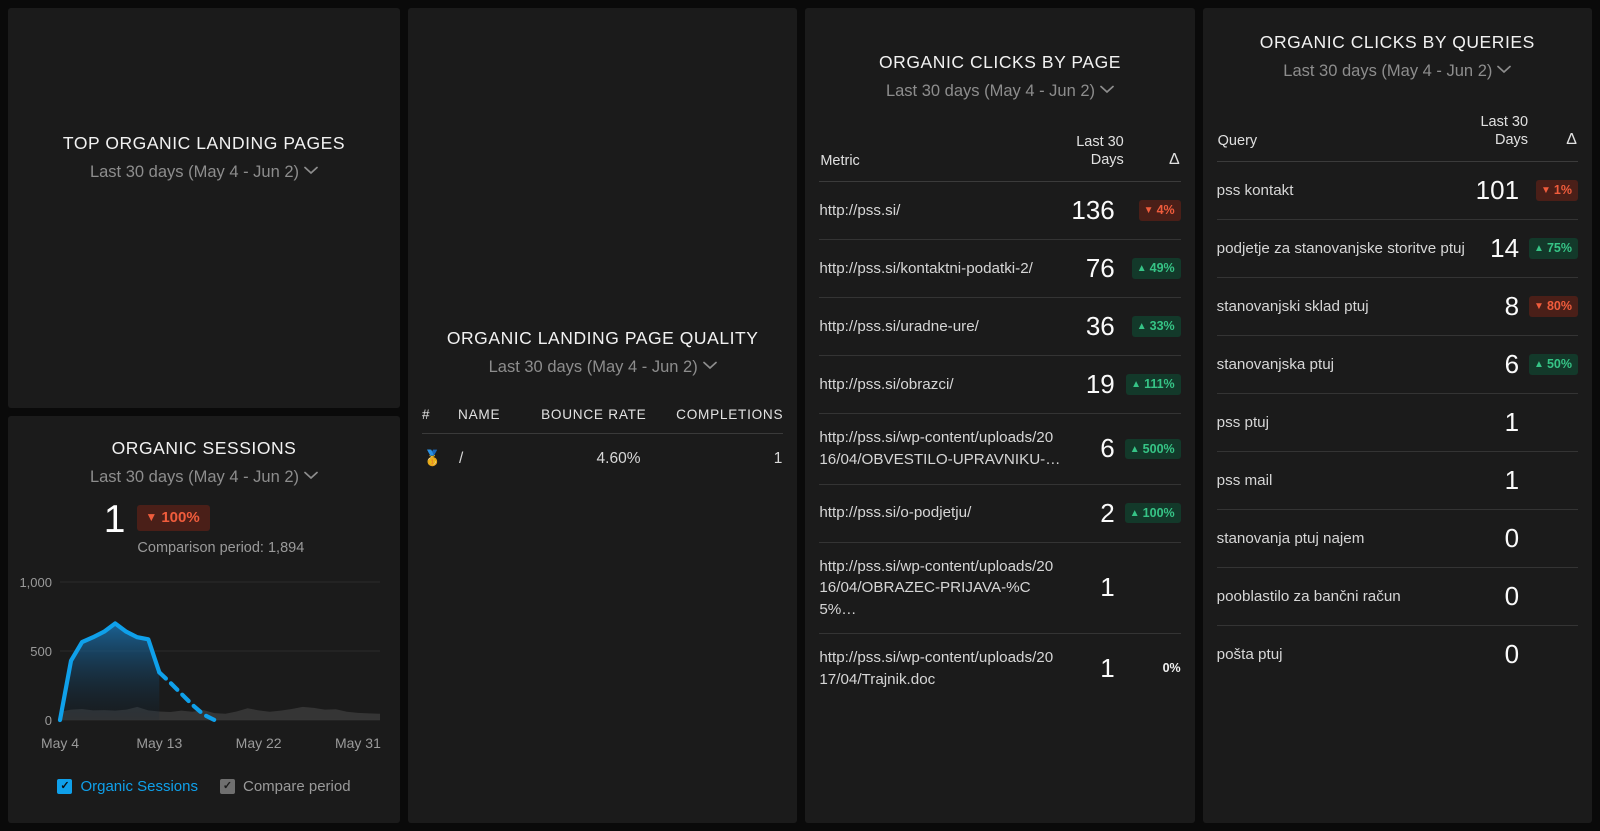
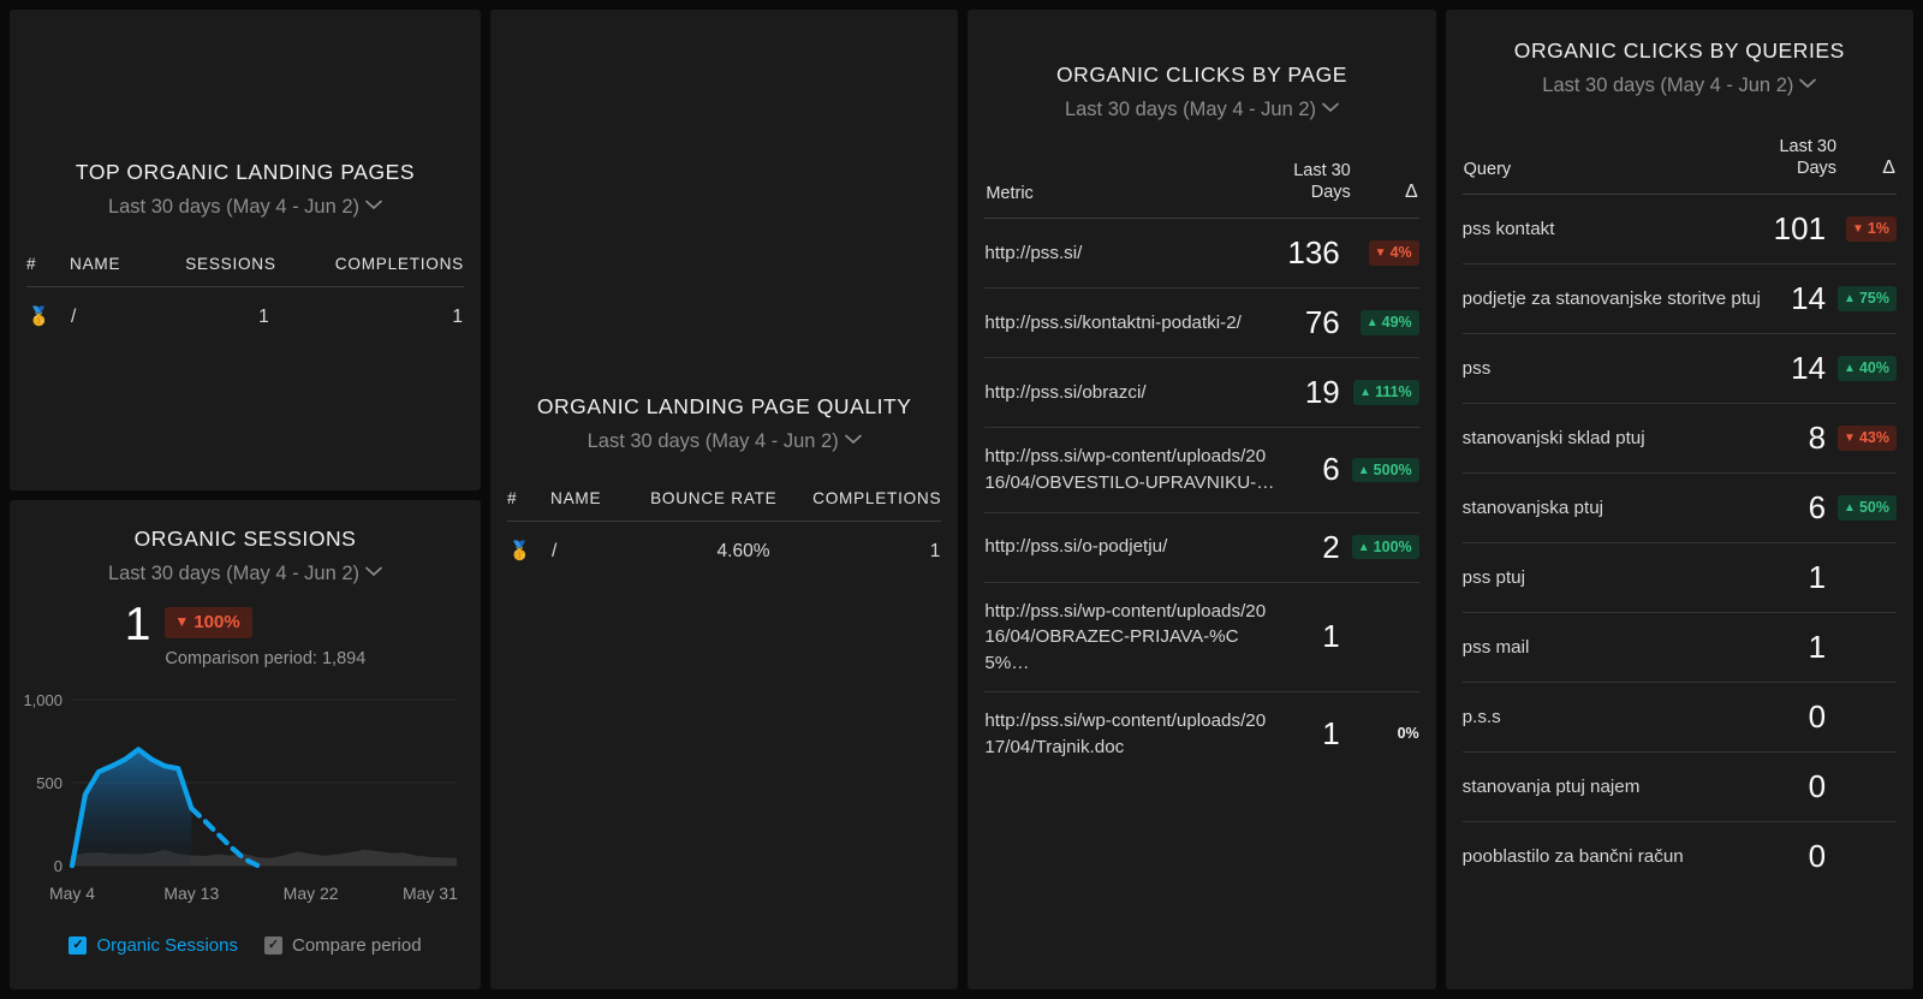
  TOP ORGANIC LANDING PAGES
  Last 30 days (May 4 - Jun 2)
+ #	NAME	SESSIONS	COMPLETIONS
+ 🥇	/	1	1
  ORGANIC SESSIONS
  Last 30 days (May 4 - Jun 2)
  1
  ▼ 100%
  Comparison period: 1,894
  0
  500
  1,000
  May 4
  May 13
  May 22
  May 31
  ✓
  Organic Sessions
  ✓
  Compare period
  ORGANIC LANDING PAGE QUALITY
  Last 30 days (May 4 - Jun 2)
  #	NAME	BOUNCE RATE	COMPLETIONS
  🥇	/	4.60%	1
  ORGANIC CLICKS BY PAGE
  Last 30 days (May 4 - Jun 2)
  Metric	Last 30 Days	Δ
  http://pss.si/	136	▼ 4%
  http://pss.si/kontaktni-podatki-2/	76	▲ 49%
- http://pss.si/uradne-ure/	36	▲ 33%
  http://pss.si/obrazci/	19	▲ 111%
  http://pss.si/wp-content/uploads/2016/04/OBVESTILO-UPRAVNIKU-…	6	▲ 500%
  http://pss.si/o-podjetju/	2	▲ 100%
  http://pss.si/wp-content/uploads/2016/04/OBRAZEC-PRIJAVA-%C5%…	1
  http://pss.si/wp-content/uploads/2017/04/Trajnik.doc	1	0%
  ORGANIC CLICKS BY QUERIES
  Last 30 days (May 4 - Jun 2)
  Query	Last 30 Days	Δ
  pss kontakt	101	▼ 1%
  podjetje za stanovanjske storitve ptuj	14	▲ 75%
+ pss	14	▲ 40%
- stanovanjski sklad ptuj	8	▼ 80%
+ stanovanjski sklad ptuj	8	▼ 43%
  stanovanjska ptuj	6	▲ 50%
  pss ptuj	1
  pss mail	1
+ p.s.s	0
  stanovanja ptuj najem	0
  pooblastilo za bančni račun	0
- pošta ptuj	0
